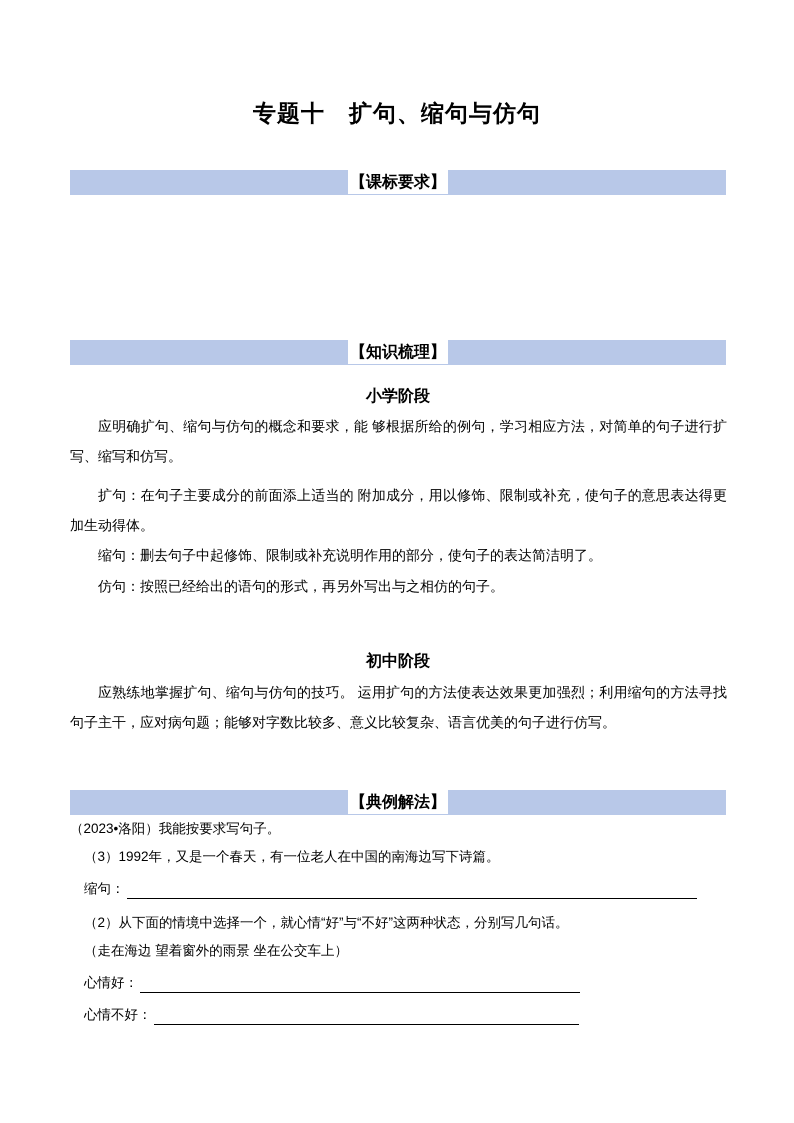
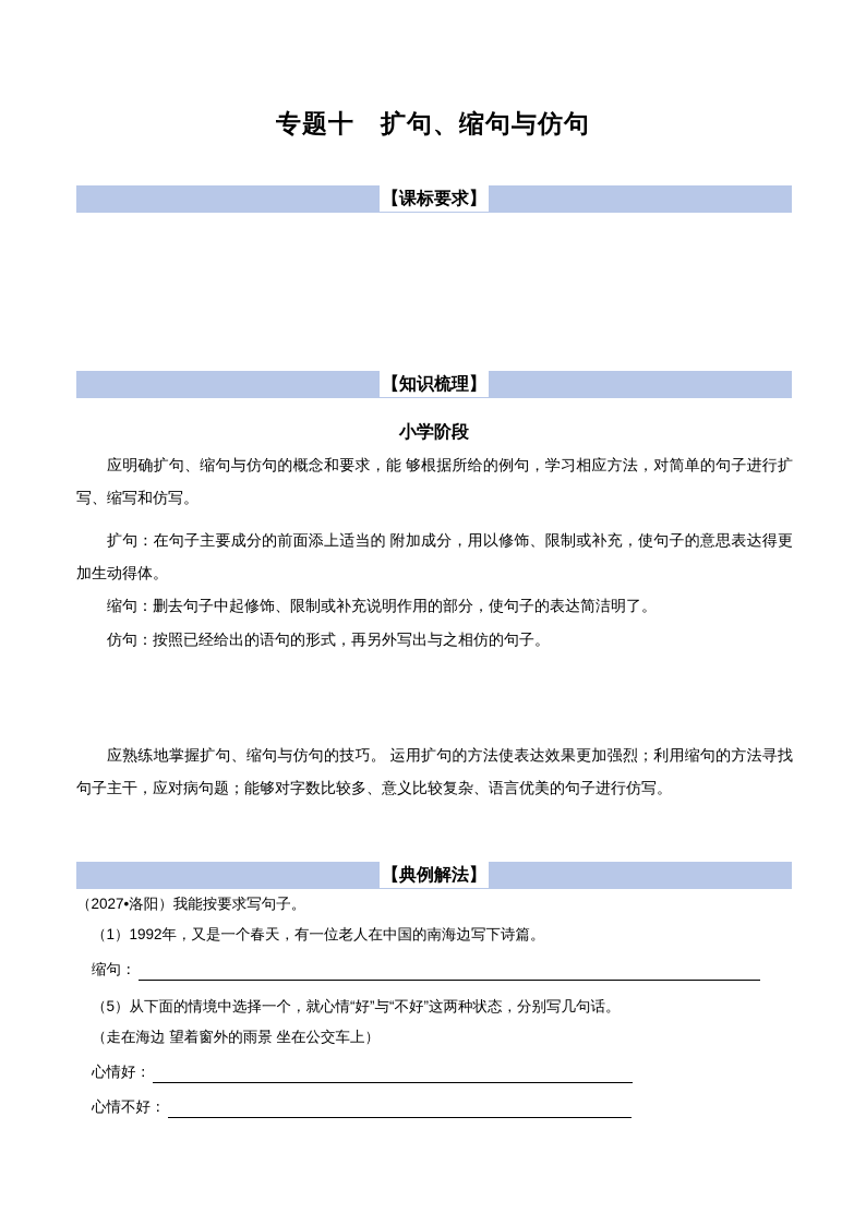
  专题十 扩句、缩句与仿句
  【课标要求】
  【知识梳理】
  小学阶段
  应明确扩句、缩句与仿句的概念和要求，能 够根据所给的例句，学习相应方法，对简单的句子进行扩写、缩写和仿写。
  扩句：在句子主要成分的前面添上适当的 附加成分，用以修饰、限制或补充，使句子的意思表达得更加生动得体。
  缩句：删去句子中起修饰、限制或补充说明作用的部分，使句子的表达简洁明了。
  仿句：按照已经给出的语句的形式，再另外写出与之相仿的句子。
- 初中阶段
  应熟练地掌握扩句、缩句与仿句的技巧。 运用扩句的方法使表达效果更加强烈；利用缩句的方法寻找句子主干，应对病句题；能够对字数比较多、意义比较复杂、语言优美的句子进行仿写。
  【典例解法】
- （2023•洛阳）我能按要求写句子。
+ （2027•洛阳）我能按要求写句子。
- （3）1992年，又是一个春天，有一位老人在中国的南海边写下诗篇。
+ （1）1992年，又是一个春天，有一位老人在中国的南海边写下诗篇。
  缩句：
- （2）从下面的情境中选择一个，就心情“好”与“不好”这两种状态，分别写几句话。
+ （5）从下面的情境中选择一个，就心情“好”与“不好”这两种状态，分别写几句话。
  （走在海边 望着窗外的雨景 坐在公交车上）
  心情好：
  心情不好：
